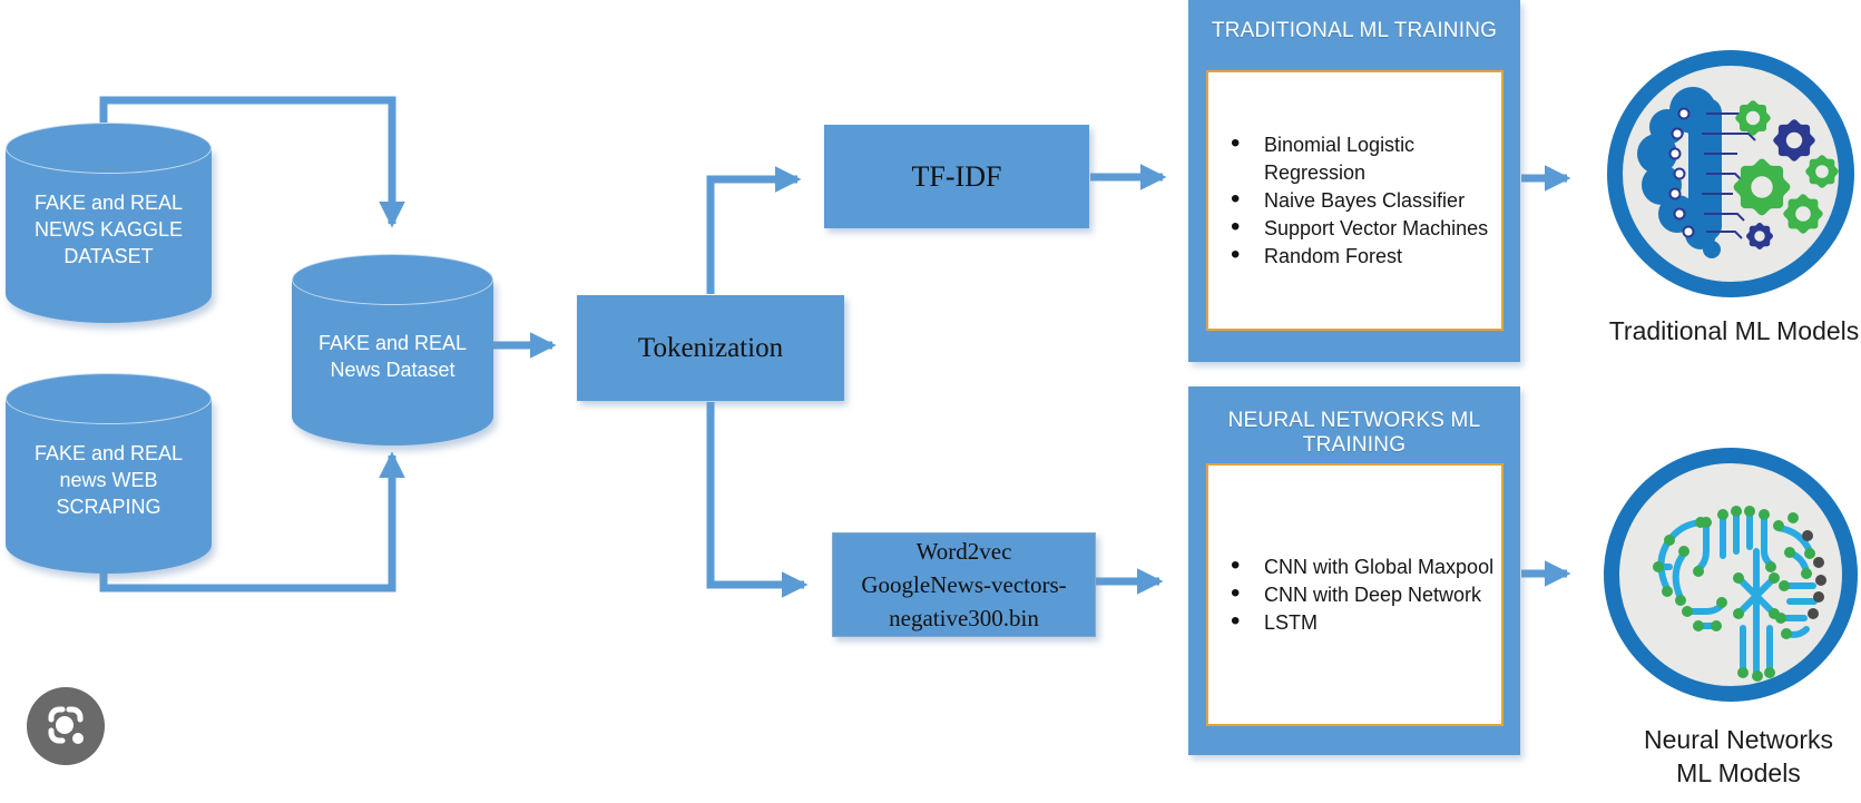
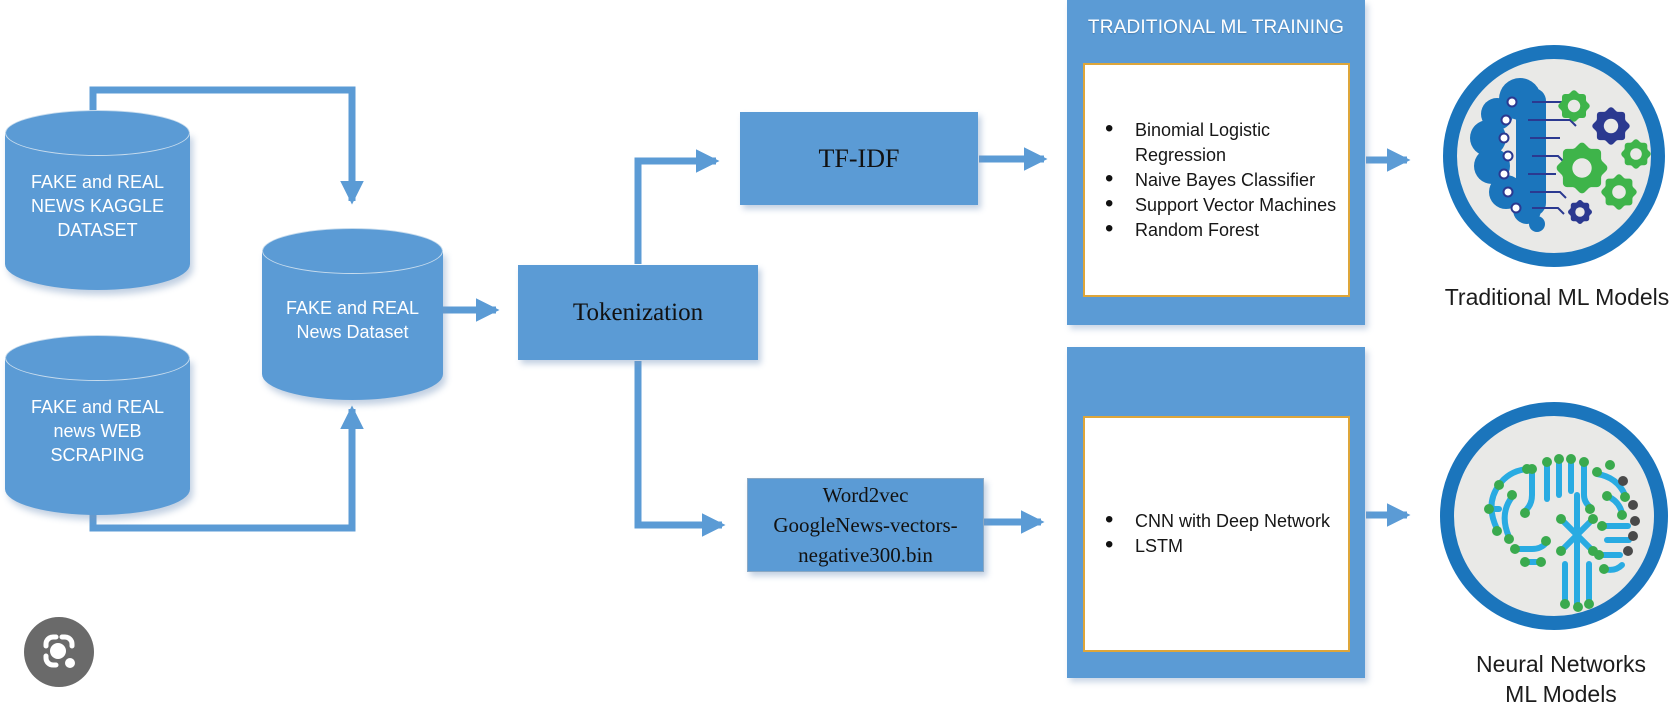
  FAKE and REAL
  NEWS KAGGLE
  DATASET
  FAKE and REAL
  news WEB
  SCRAPING
  FAKE and REAL
  News Dataset
  Tokenization
  TF-IDF
  Word2vec
  GoogleNews-vectors-
  negative300.bin
  TRADITIONAL ML TRAINING
  Binomial Logistic Regression
  Naive Bayes Classifier
  Support Vector Machines
  Random Forest
- NEURAL NETWORKS ML TRAINING
- CNN with Global Maxpool
  CNN with Deep Network
  LSTM
  Traditional ML Models
  Neural Networks
  ML Models
